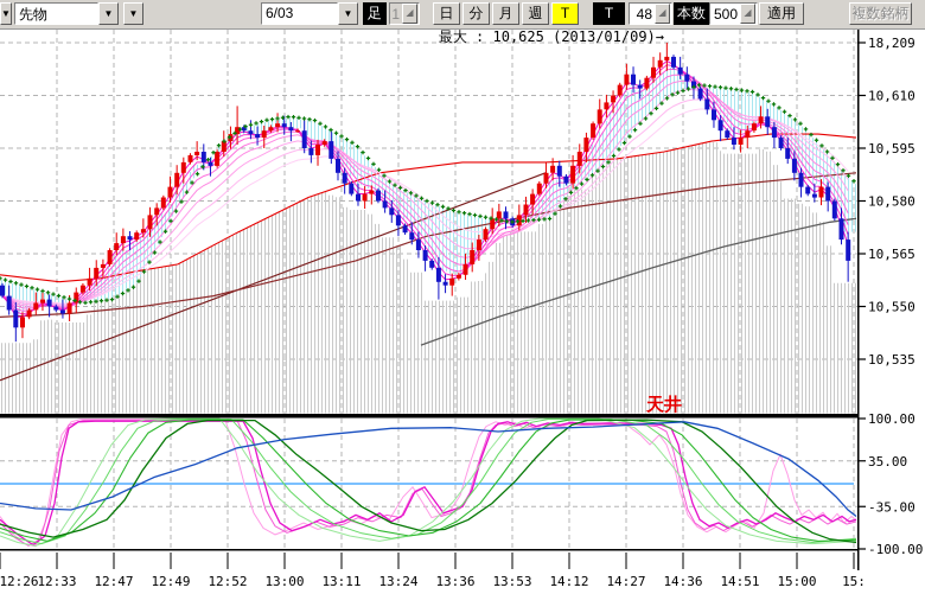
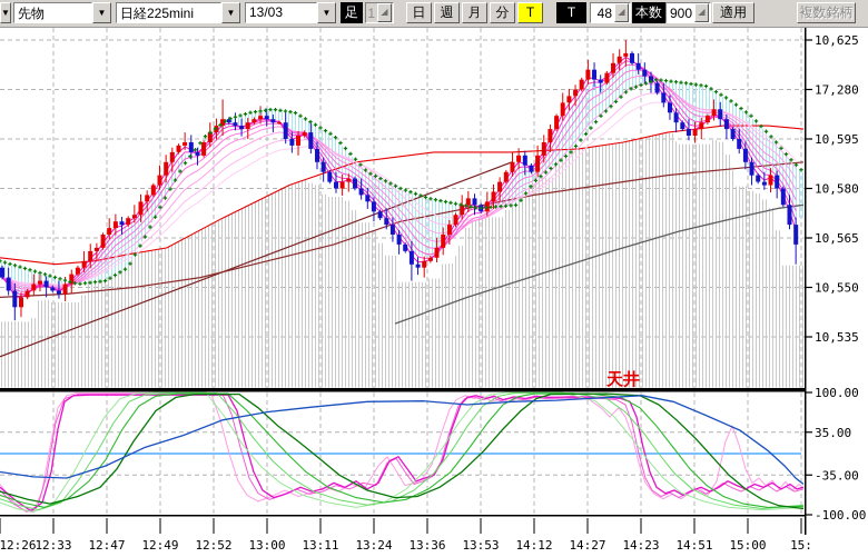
  ▼
  先物
  ▼
+ 日経225mini
  ▼
- 6/03
+ 13/03
  ▼
  足
  1
  ◢
  日
- 分
+ 週
  月
- 週
+ 分
  T
  T
  48
  ◢
  本数
- 500
+ 900
  ◢
  適用
  複数銘柄
- 18,209
+ 10,625
- 10,610
+ 17,280
  10,595
  10,580
  10,565
  10,550
  10,535
  100.00
  35.00
  -35.00
  -100.00
  12:26
  12:33
  12:47
  12:49
  12:52
  13:00
  13:11
  13:24
  13:36
  13:53
  14:12
  14:27
- 14:36
+ 14:23
  14:51
  15:00
  15:
- 最大 : 10,625 (2013/01/09)→
  天井
